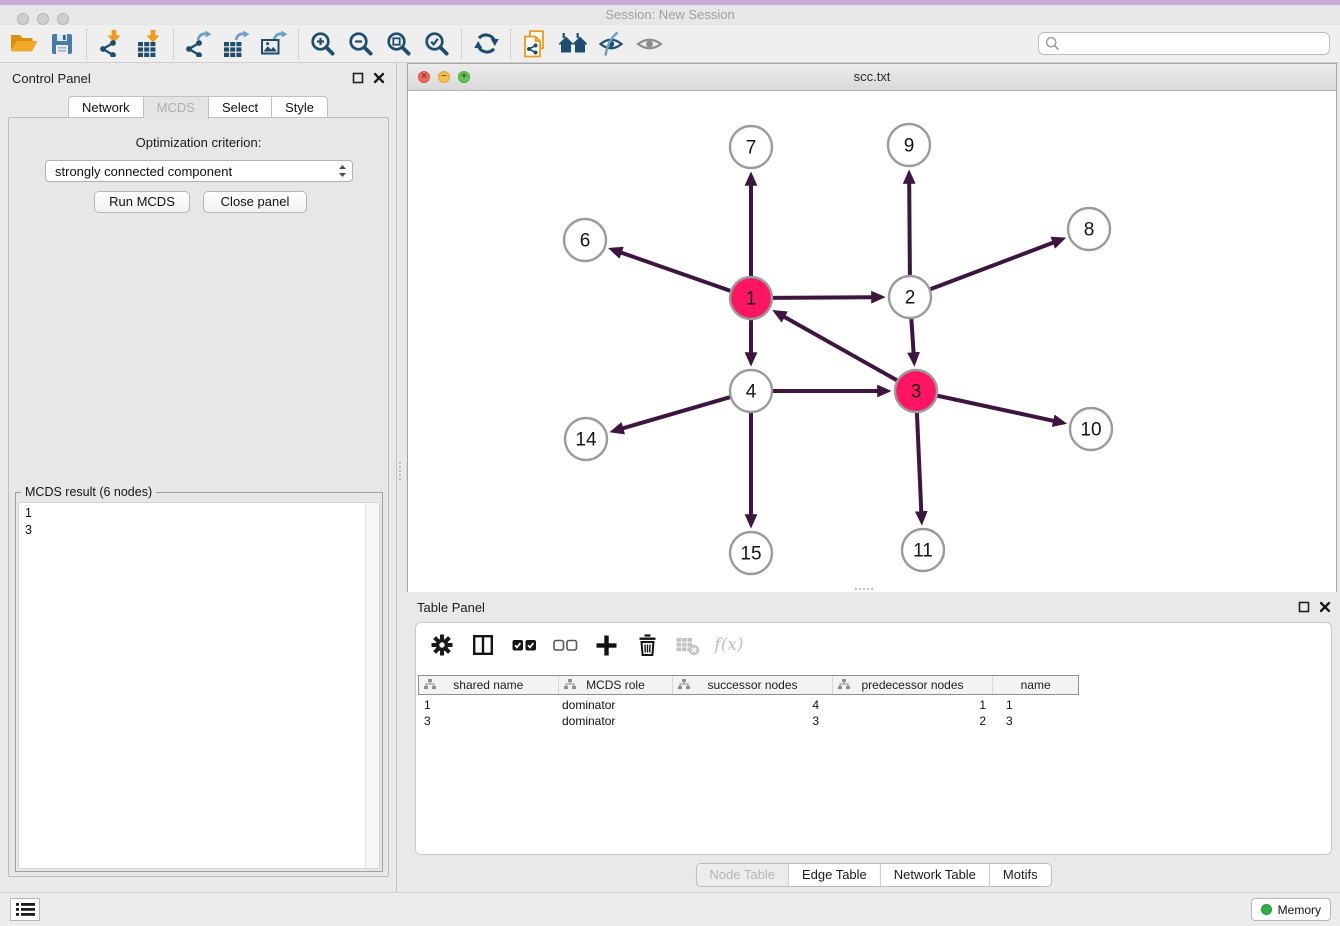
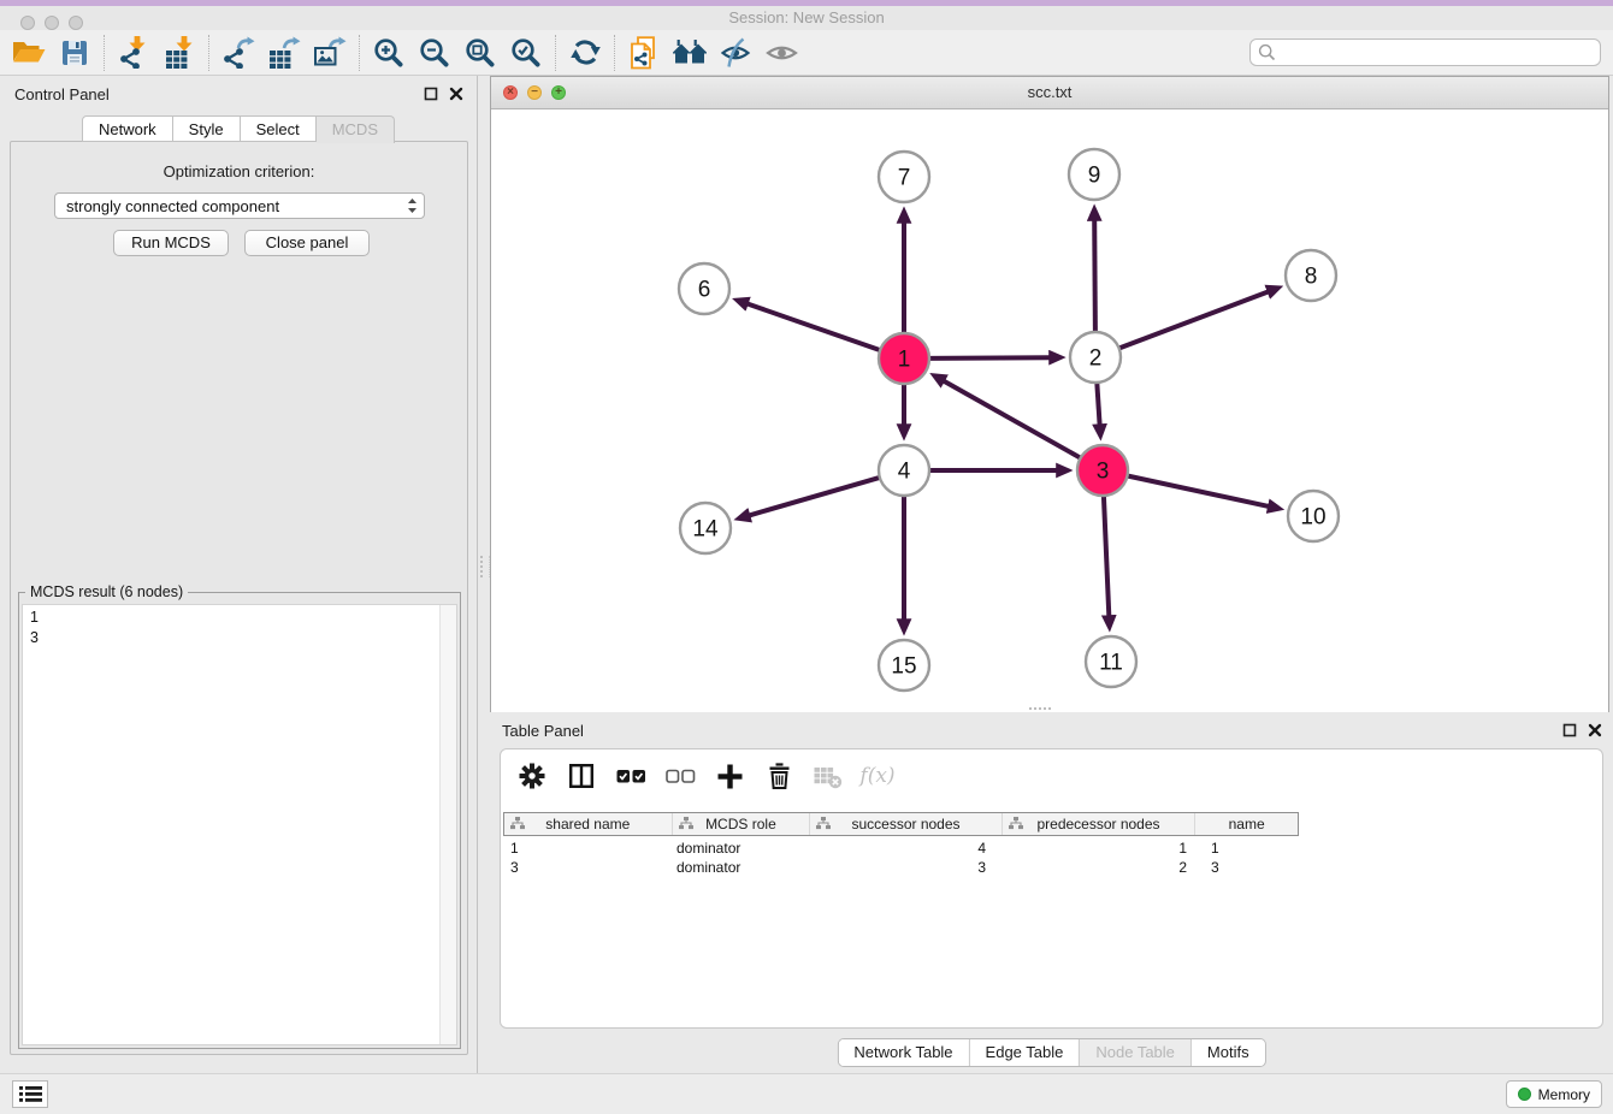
  Session: New Session
  Control Panel
  Network
- MCDS
+ Style
  Select
- Style
+ MCDS
  Optimization criterion:
  strongly connected component
  Run MCDS
  Close panel
  MCDS result (6 nodes)
  1
  3
  ×
  −
  +
  scc.txt
  7
  9
  6
  8
  1
  2
  4
  3
  14
  10
  15
  11
  Table Panel
  f(x)
  shared name
  MCDS role
  successor nodes
  predecessor nodes
  name
  1
  dominator
  4
  1
  1
  3
  dominator
  3
  2
  3
- Node Table
+ Network Table
  Edge Table
- Network Table
+ Node Table
  Motifs
  Memory
